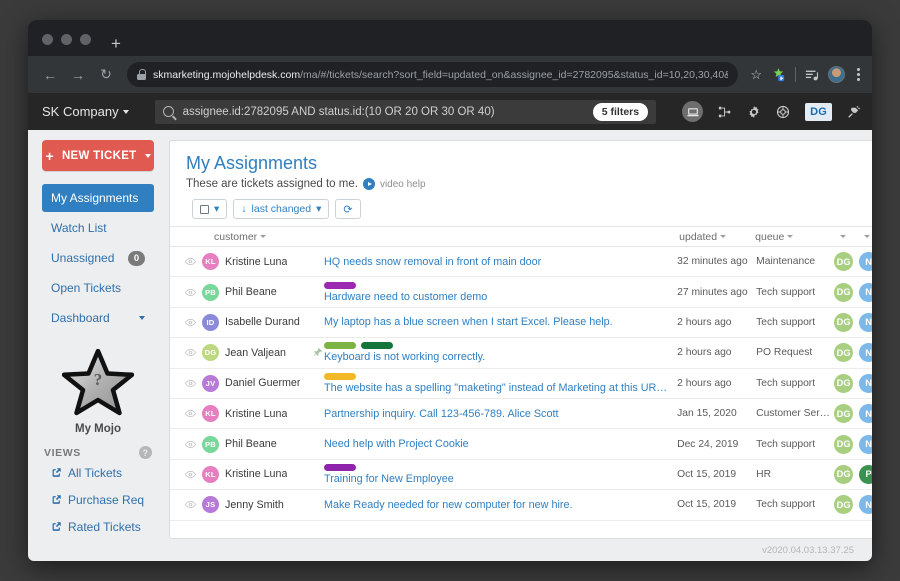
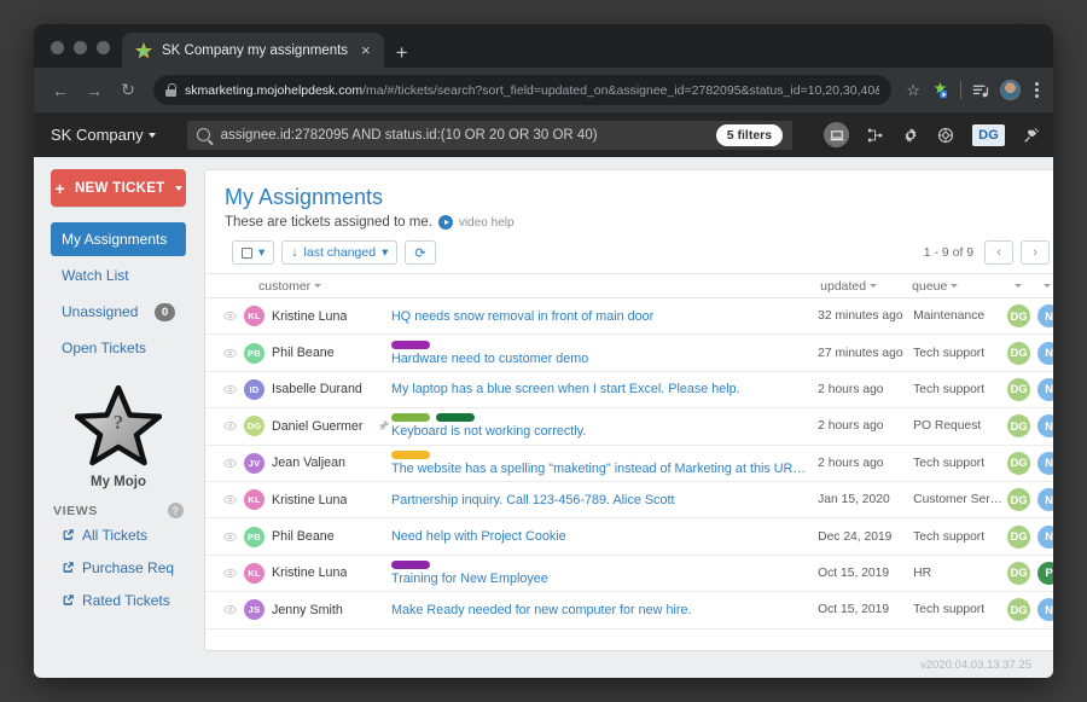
+ SK Company my assignments
+ ×
  +
  ←
  →
  ↻
  skmarketing.mojohelpdesk.com/ma/#/tickets/search?sort_field=updated_on&assignee_id=2782095&status_id=10,20,30,40&
  ☆
  SK Company
  assignee.id:2782095 AND status.id:(10 OR 20 OR 30 OR 40)
  5 filters
  DG
  +
  NEW TICKET
  My Assignments
  Watch List
  Unassigned
  0
  Open Tickets
- Dashboard
  ?
  My Mojo
  VIEWS
  ?
  All Tickets
  Purchase Req
  Rated Tickets
  My Assignments
  These are tickets assigned to me.
  video help
  ▾
  ↓
  last changed
  ▾
  ⟳
+ 1 - 9 of 9
+ ‹
+ ›
  customer
  updated
  queue
  KL
  Kristine Luna
  HQ needs snow removal in front of main door
  32 minutes ago
  Maintenance
  DG
  N
  PB
  Phil Beane
  Hardware need to customer demo
  27 minutes ago
  Tech support
  DG
  N
  ID
  Isabelle Durand
  My laptop has a blue screen when I start Excel. Please help.
  2 hours ago
  Tech support
  DG
  N
  DG
- Jean Valjean
+ Daniel Guermer
  Keyboard is not working correctly.
  2 hours ago
  PO Request
  DG
  N
  JV
- Daniel Guermer
+ Jean Valjean
  The website has a spelling "maketing" instead of Marketing at this UR…
  2 hours ago
  Tech support
  DG
  N
  KL
  Kristine Luna
  Partnership inquiry. Call 123-456-789. Alice Scott
  Jan 15, 2020
  Customer Servic
  DG
  N
  PB
  Phil Beane
  Need help with Project Cookie
  Dec 24, 2019
  Tech support
  DG
  N
  KL
  Kristine Luna
  Training for New Employee
  Oct 15, 2019
  HR
  DG
  P
  JS
  Jenny Smith
  Make Ready needed for new computer for new hire.
  Oct 15, 2019
  Tech support
  DG
  N
  v2020.04.03.13.37.25
